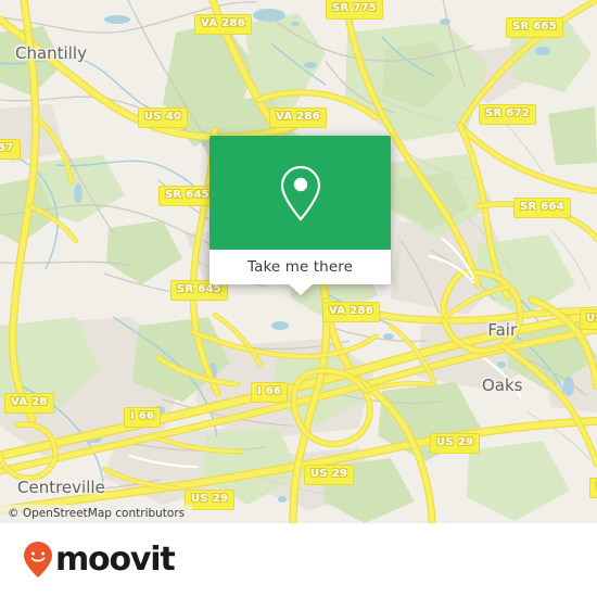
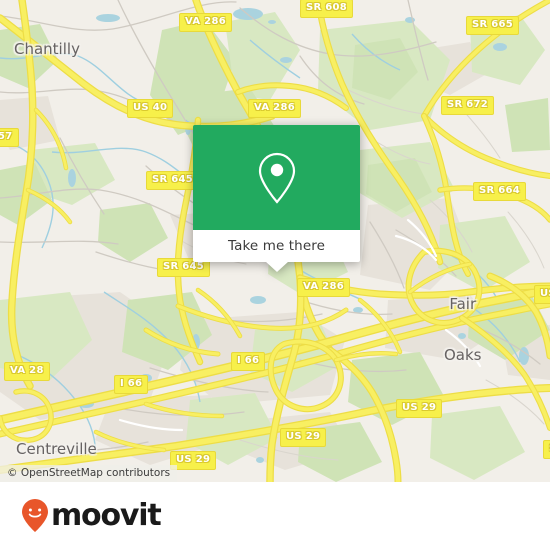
  Chantilly
  Fair
  Oaks
  Centreville
  VA 286
- SR 775
+ SR 608
  SR 665
  US 40
  VA 286
  SR 672
  SR 645
  SR 664
  SR 645
  VA 286
  VA 28
  I 66
  I 66
  US 29
  US 29
  US 29
  57
  Take me there
  © OpenStreetMap contributors
  moovit
